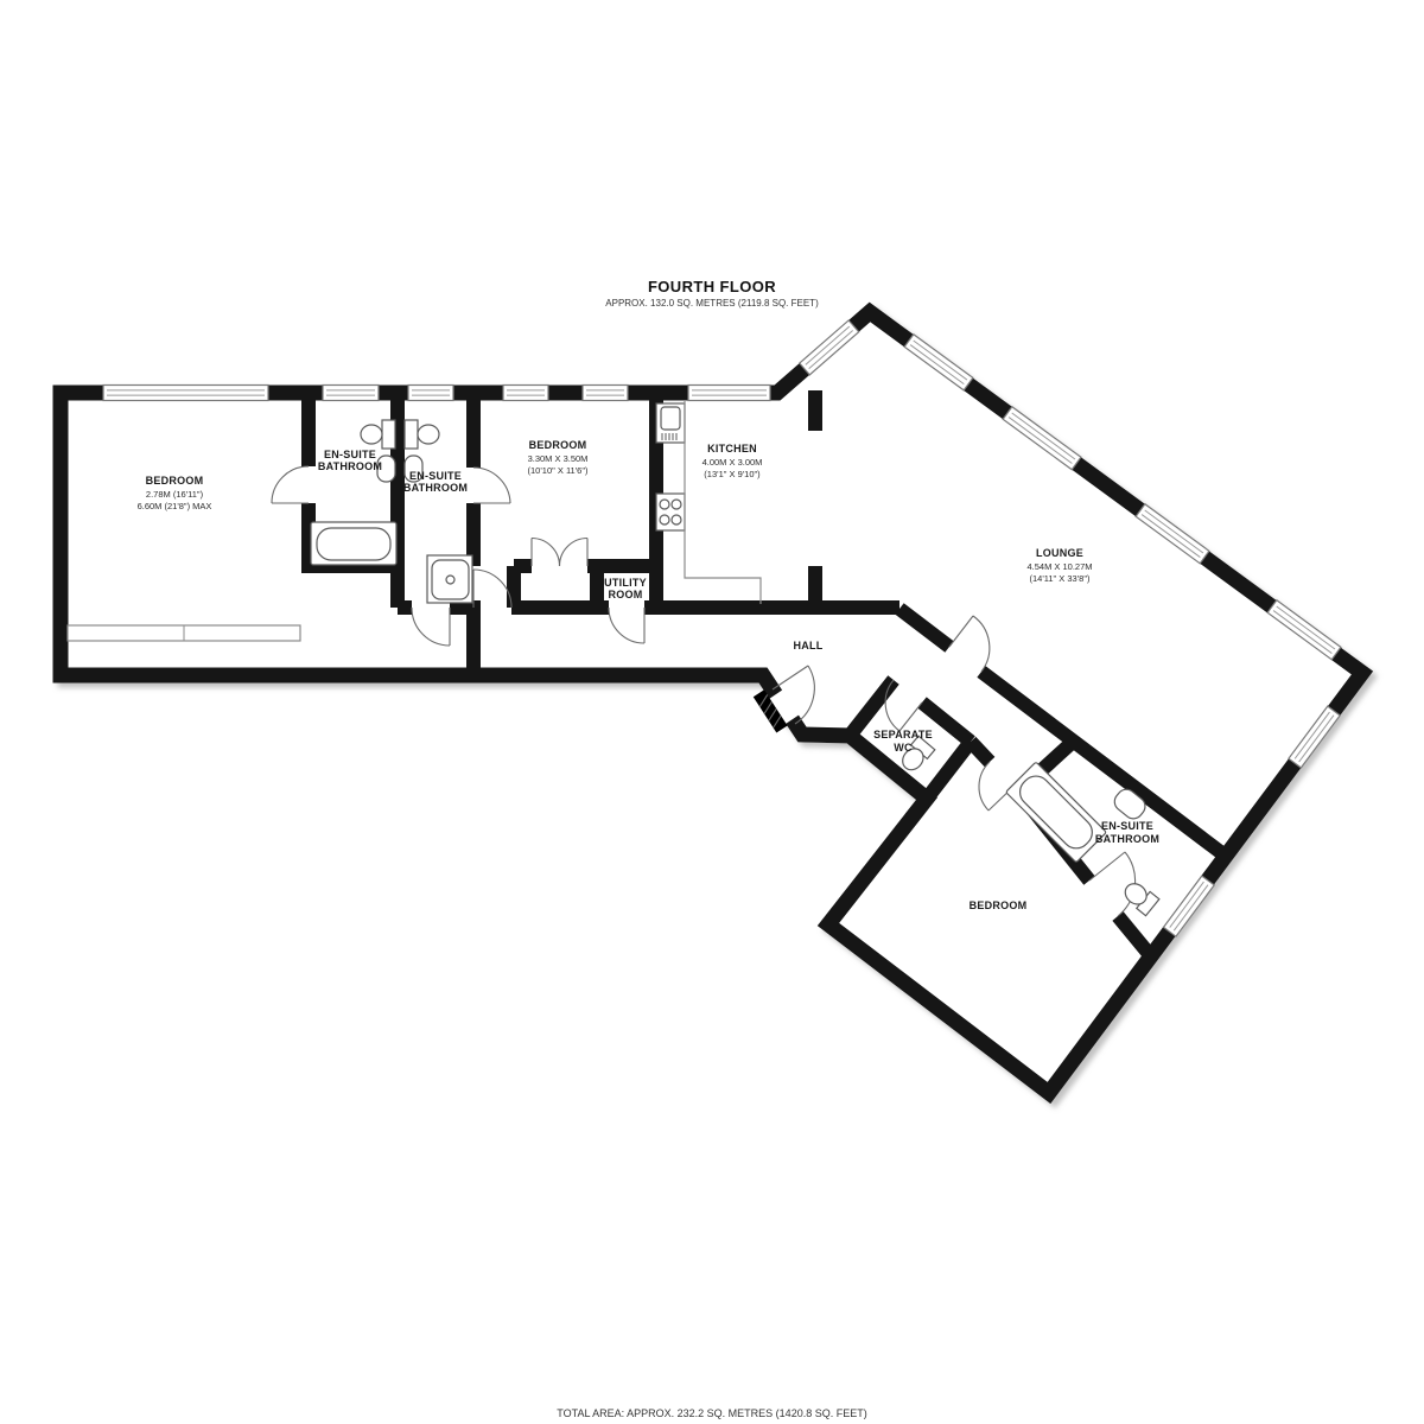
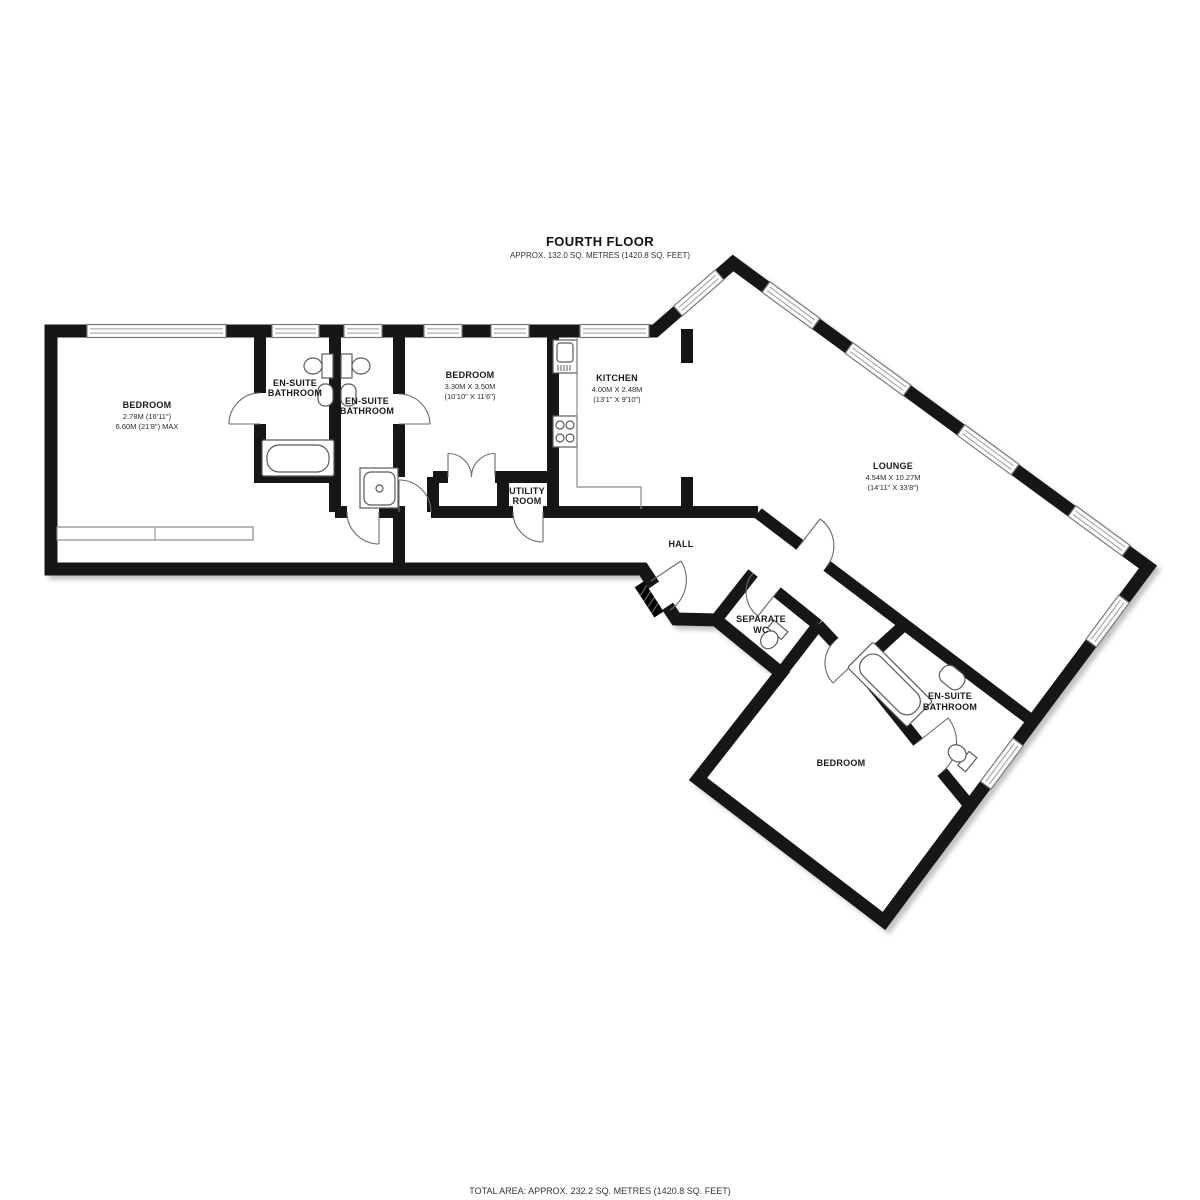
  FOURTH FLOOR
- APPROX. 132.0 SQ. METRES (2119.8 SQ. FEET)
+ APPROX. 132.0 SQ. METRES (1420.8 SQ. FEET)
  BEDROOM
  2.78M (16'11")
  6.60M (21'8") MAX
  EN-SUITE
  BATHROOM
  EN-SUITE
  BATHROOM
  BEDROOM
  3.30M X 3.50M
  (10'10" X 11'6")
  KITCHEN
- 4.00M X 3.00M
+ 4.00M X 2.48M
  (13'1" X 9'10")
  LOUNGE
  4.54M X 10.27M
  (14'11" X 33'8")
  HALL
  UTILITY
  ROOM
  SEPARATE
  WC
  EN-SUITE
  BATHROOM
  BEDROOM
  TOTAL AREA: APPROX. 232.2 SQ. METRES (1420.8 SQ. FEET)
